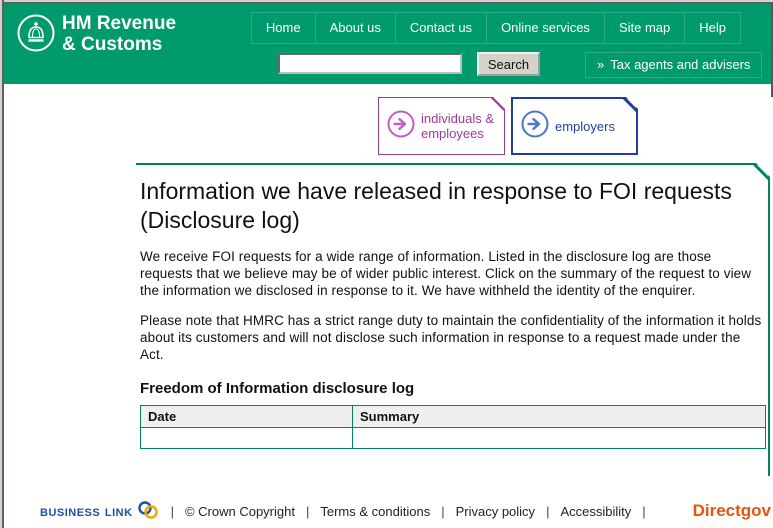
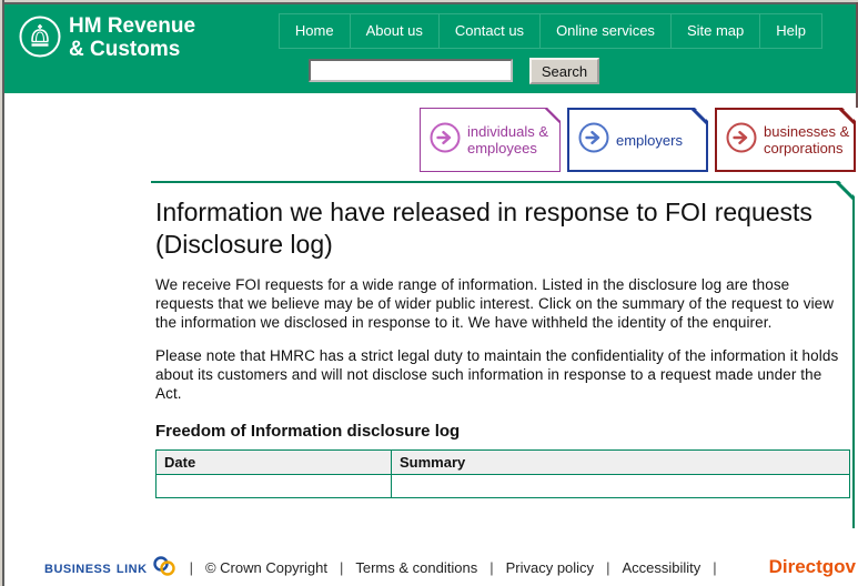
  HM Revenue
  & Customs
  Home
  About us
  Contact us
  Online services
  Site map
  Help
  Search
- » Tax agents and advisers
  individuals & employees
  employers
+ businesses & corporations
  Information we have released in response to FOI requests (Disclosure log)
  We receive FOI requests for a wide range of information. Listed in the disclosure log are those requests that we believe may be of wider public interest. Click on the summary of the request to view the information we disclosed in response to it. We have withheld the identity of the enquirer.
- Please note that HMRC has a strict range duty to maintain the confidentiality of the information it holds about its customers and will not disclose such information in response to a request made under the Act.
+ Please note that HMRC has a strict legal duty to maintain the confidentiality of the information it holds about its customers and will not disclose such information in response to a request made under the Act.
  Freedom of Information disclosure log
  Date	Summary
  business link
  |
  © Crown Copyright
  |
  Terms & conditions
  |
  Privacy policy
  |
  Accessibility
  |
  Directgov
